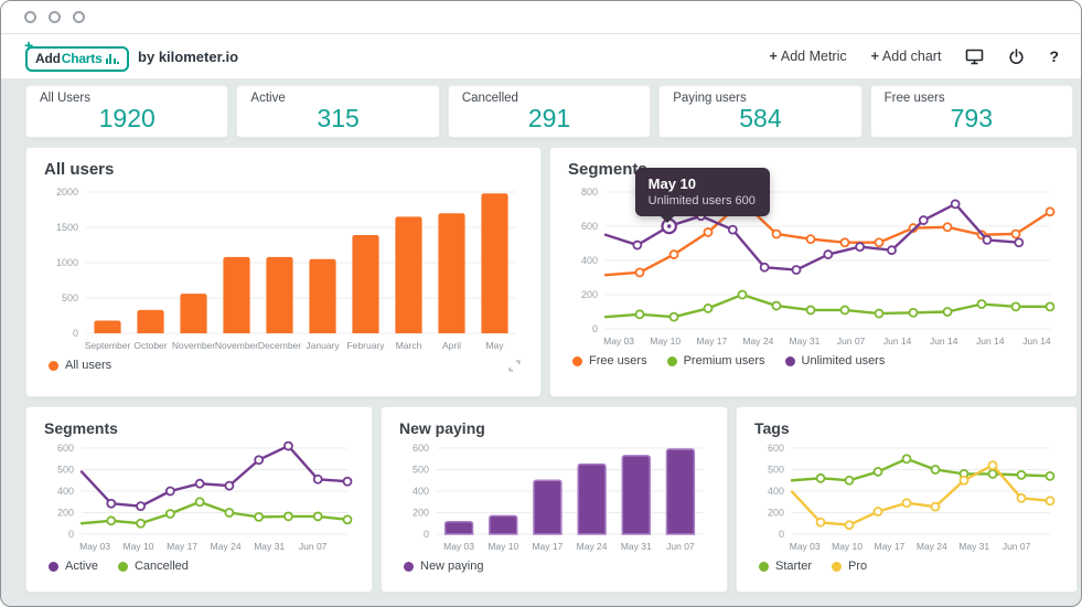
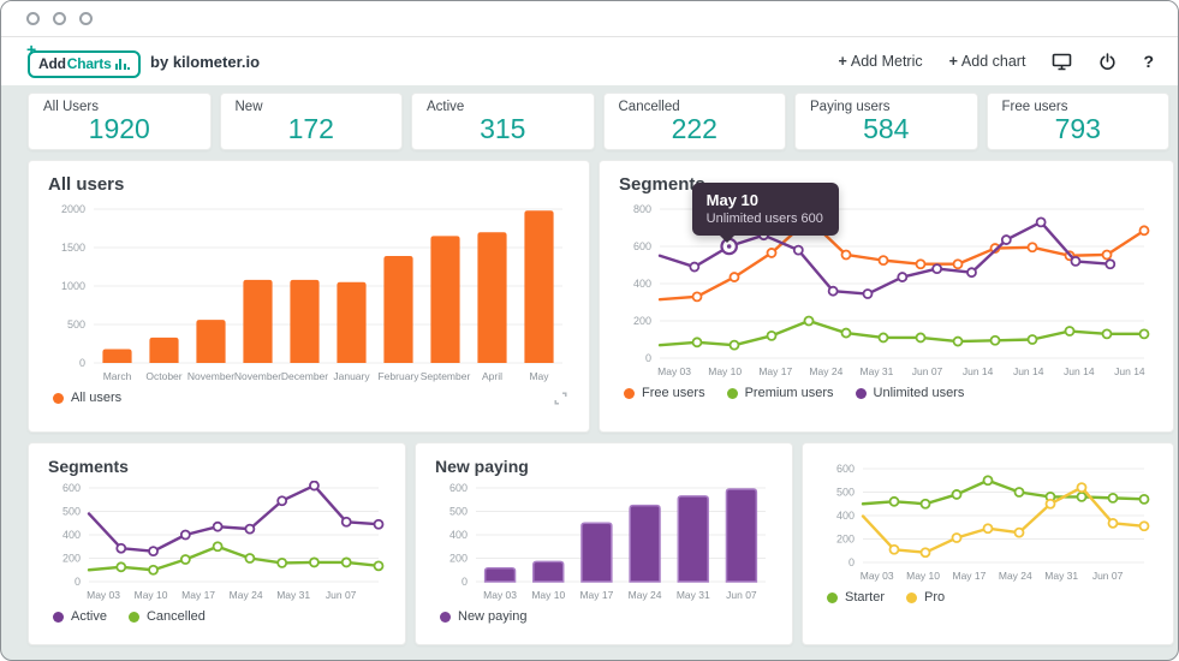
  +
  Add
  Charts
  by kilometer.io
  + Add Metric
  + Add chart
  ?
  All Users
  1920
+ New
+ 172
  Active
  315
  Cancelled
- 291
+ 222
  Paying users
  584
  Free users
  793
  All users
  2000
  1500
  1000
  500
  0
- September
+ March
  October
  November
  November
  December
  January
  February
- March
+ September
  April
  May
  All users
  Segment
  800
  600
  400
  200
  0
  May 03
  May 10
  May 17
  May 24
  May 31
  Jun 07
  Jun 14
  Jun 14
  Jun 14
  Jun 14
  May 10
  Unlimited users 600
  Free users
  Premium users
  Unlimited users
  Segments
  600
  500
  400
  200
  0
  May 03
  May 10
  May 17
  May 24
  May 31
  Jun 07
  Active
  Cancelled
  New paying
  600
  500
  400
  200
  0
  May 03
  May 10
  May 17
  May 24
  May 31
  Jun 07
  New paying
- Tags
  600
  500
  400
  200
  0
  May 03
  May 10
  May 17
  May 24
  May 31
  Jun 07
  Starter
  Pro
